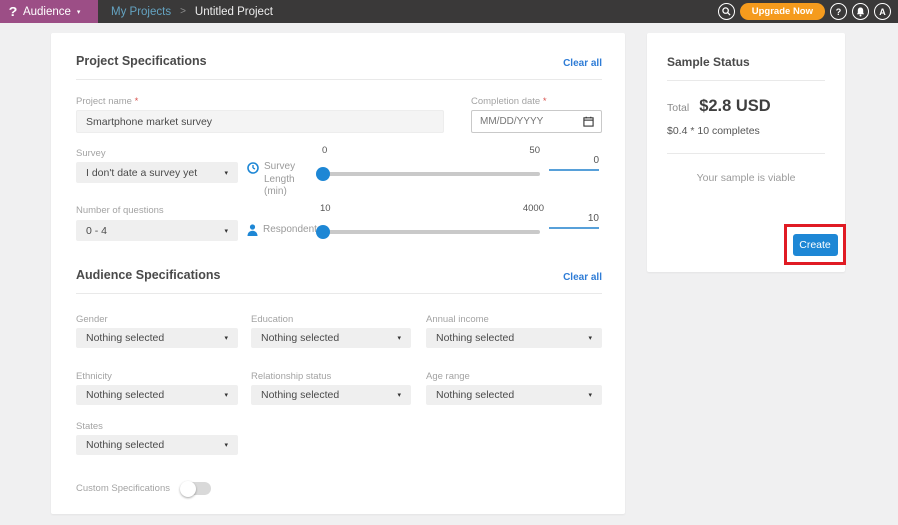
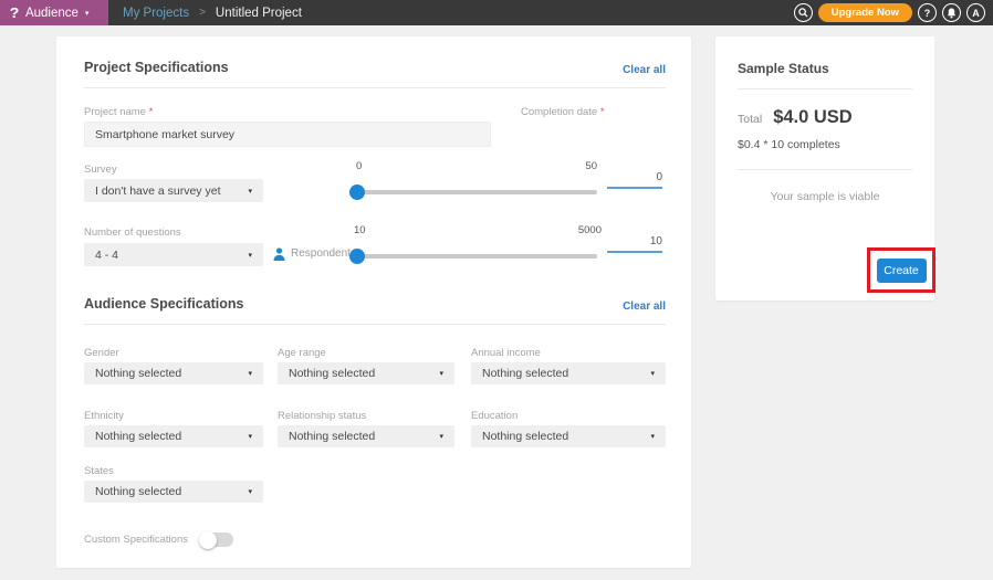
  ?
  Audience
  My Projects
  >
  Untitled Project
  Upgrade Now
  ?
  A
  Project Specifications
  Clear all
  Project name *
  Smartphone market survey
  Completion date *
- MM/DD/YYYY
  Survey
- I don't date a survey yet
+ I don't have a survey yet
- Survey Length
- (min)
  0
  50
  0
  Number of questions
- 0 - 4
+ 4 - 4
  Responden
  10
- 4000
+ 5000
  10
  Audience Specifications
  Clear all
  Gender
  Nothing selected
- Education
+ Age range
  Nothing selected
  Annual income
  Nothing selected
  Ethnicity
  Nothing selected
  Relationship status
  Nothing selected
- Age range
+ Education
  Nothing selected
  States
  Nothing selected
  Custom Specifications
  Sample Status
  Total
- $2.8 USD
+ $4.0 USD
  $0.4 * 10 completes
  Your sample is viable
  Create
